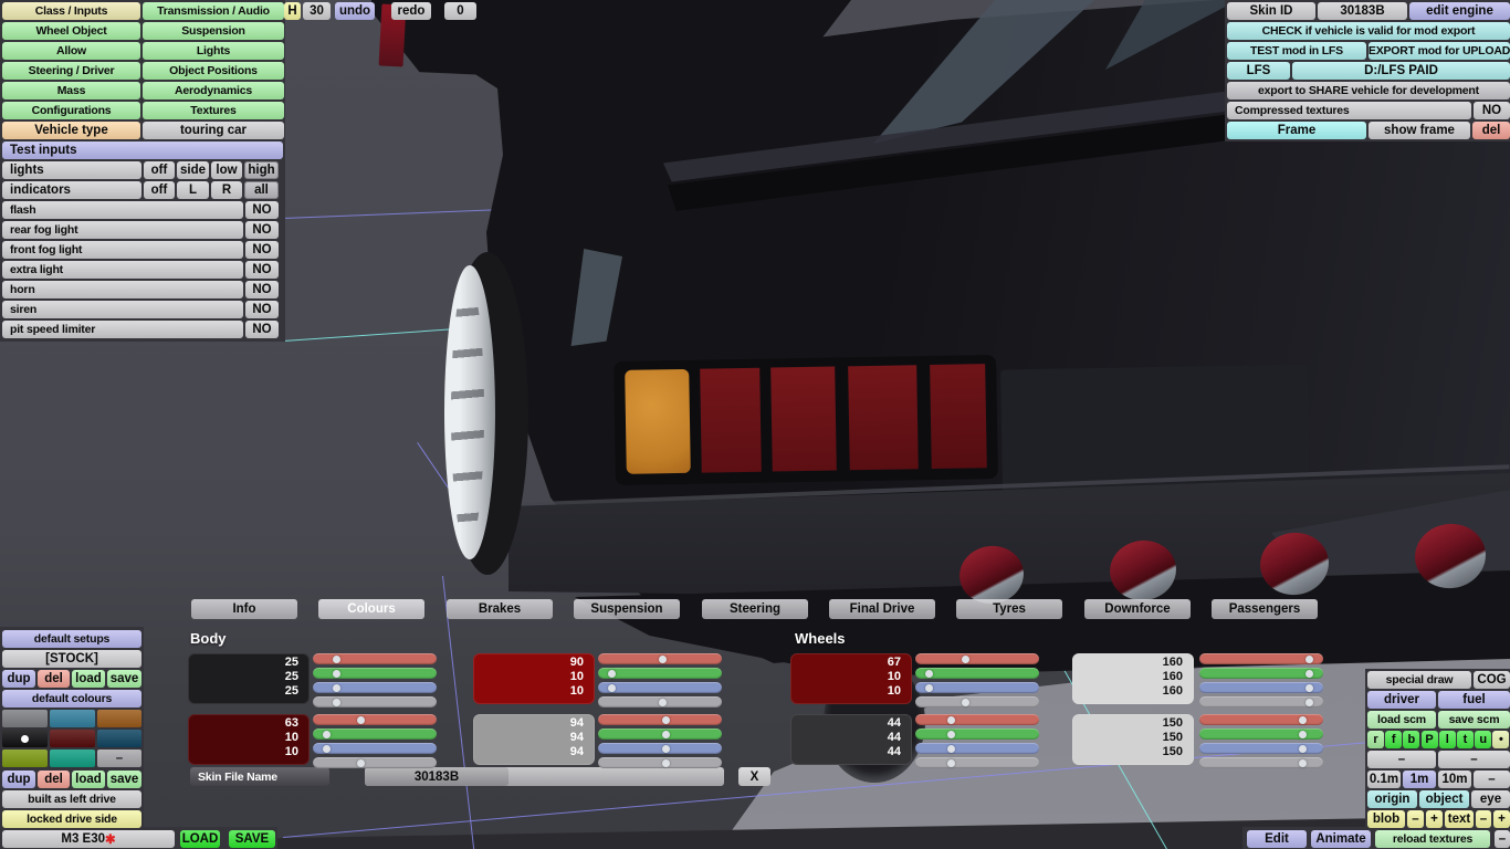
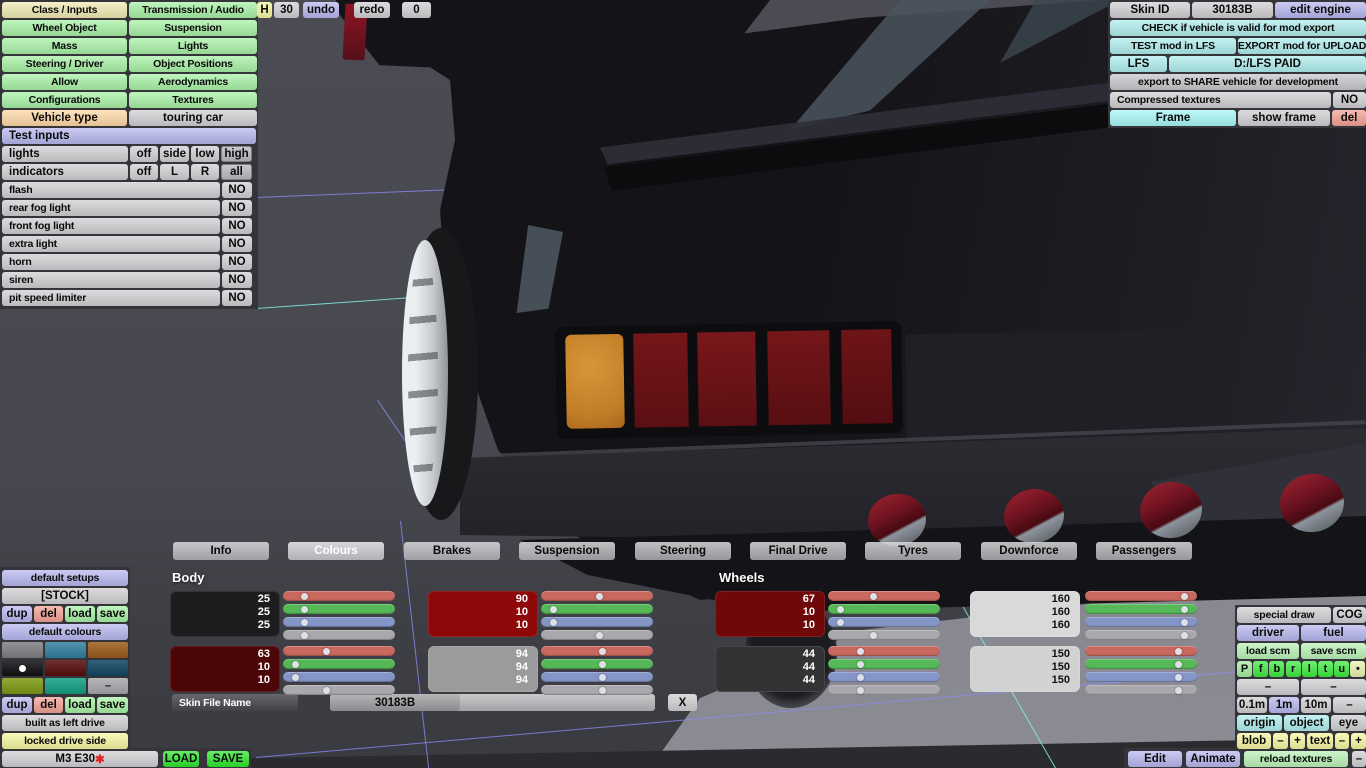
  H
  30
  undo
  redo
  0
  Skin ID
  30183B
  edit engine
  CHECK if vehicle is valid for mod export
  TEST mod in LFS
  EXPORT mod for UPLOAD
  LFS
  D:/LFS PAID
  export to SHARE vehicle for development
  Compressed textures
  NO
  Frame
  show frame
  del
  Test inputs
  Body
  Wheels
  Skin File Name
  30183B
  X
  default setups
  [STOCK]
  default colours
  built as left drive
  locked drive side
  M3 E30
  ✱
  LOAD
  SAVE
  Edit
  Animate
  reload textures
  –
  special draw
  COG
  driver
  fuel
  load scm
  save scm
  Class / Inputs
  Wheel Object
- Allow
+ Mass
  Steering / Driver
- Mass
+ Allow
  Configurations
  Transmission / Audio
  Suspension
  Lights
  Object Positions
  Aerodynamics
  Textures
  Vehicle type
  touring car
  lights
  off
  side
  low
  high
  indicators
  off
  L
  R
  all
  flash
  NO
  rear fog light
  NO
  front fog light
  NO
  extra light
  NO
  horn
  NO
  siren
  NO
  pit speed limiter
  NO
  Info
  Colours
  Brakes
  Suspension
  Steering
  Final Drive
  Tyres
  Downforce
  Passengers
  25
  25
  25
  63
  10
  10
  90
  10
  10
  94
  94
  94
  67
  10
  10
  44
  44
  44
  160
  160
  160
  150
  150
  150
  dup
  del
  load
  save
  dup
  del
  load
  save
  –
- r
+ P
  f
  b
- P
+ r
  l
  t
  u
  •
  –
  –
  0.1m
  1m
  10m
  –
  origin
  object
  eye
  blob
  –
  +
  text
  –
  +
